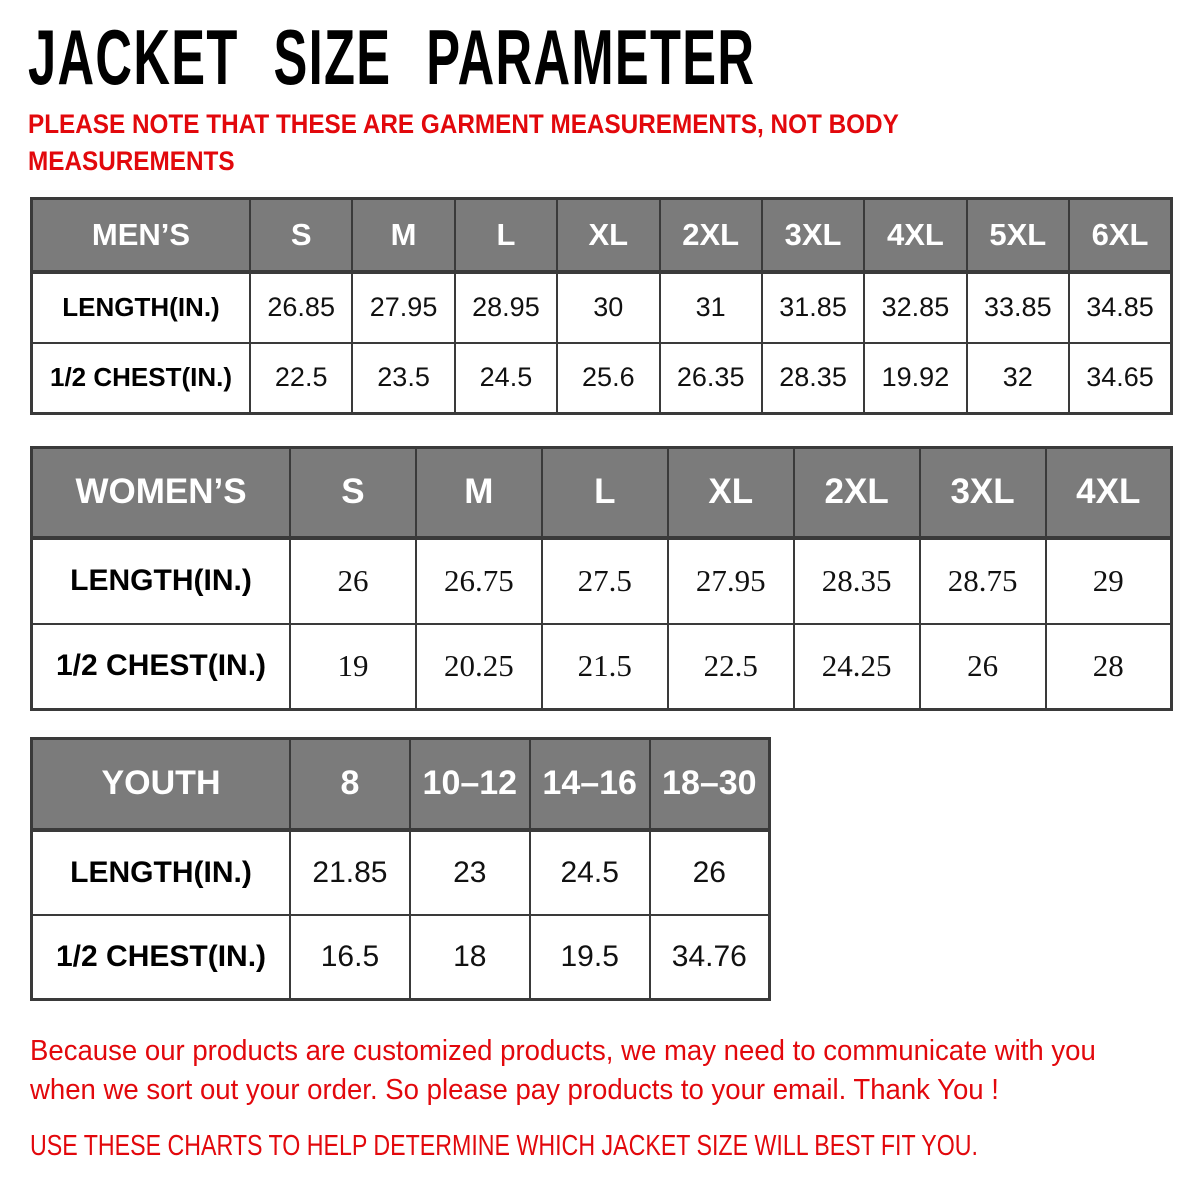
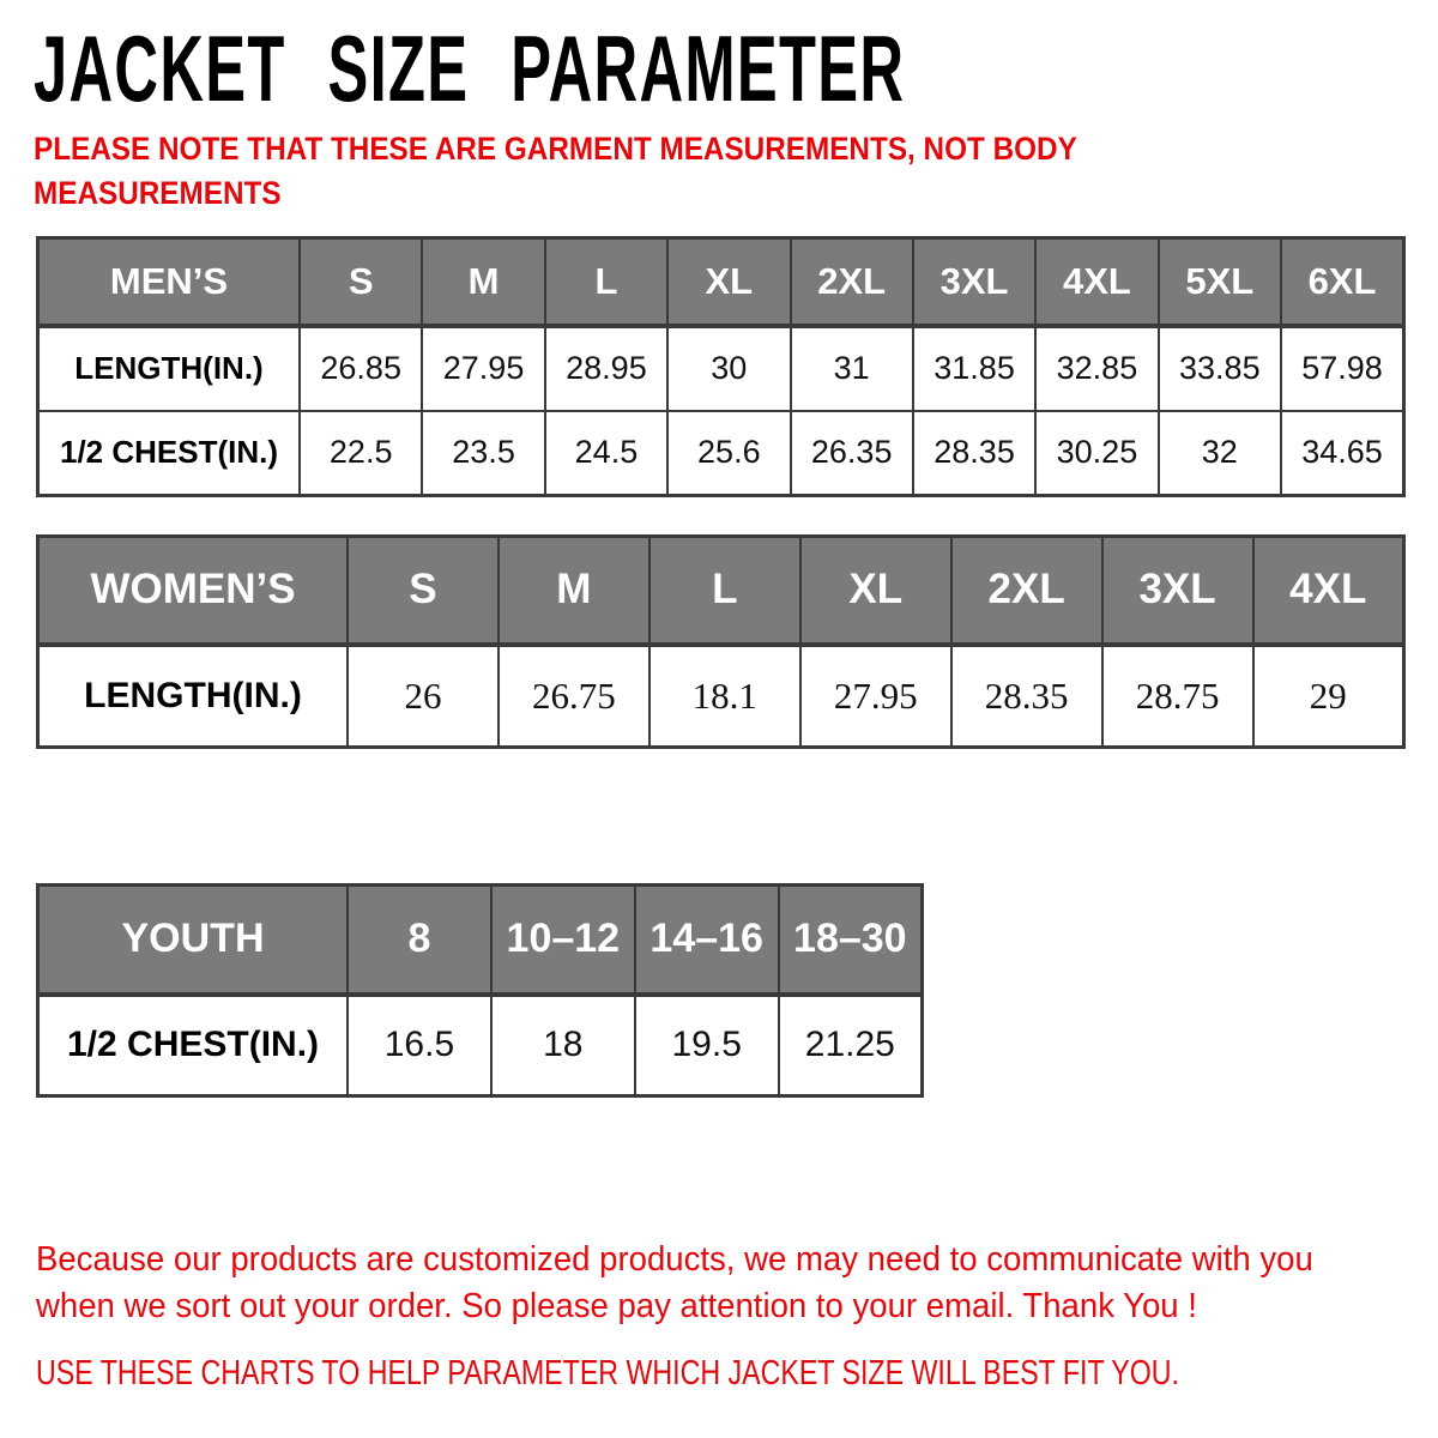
  JACKET SIZE PARAMETER
  PLEASE NOTE THAT THESE ARE GARMENT MEASUREMENTS, NOT BODY
  MEASUREMENTS
  MEN’S	S	M	L	XL	2XL	3XL	4XL	5XL	6XL
- LENGTH(IN.)	26.85	27.95	28.95	30	31	31.85	32.85	33.85	34.85
+ LENGTH(IN.)	26.85	27.95	28.95	30	31	31.85	32.85	33.85	57.98
- 1/2 CHEST(IN.)	22.5	23.5	24.5	25.6	26.35	28.35	19.92	32	34.65
+ 1/2 CHEST(IN.)	22.5	23.5	24.5	25.6	26.35	28.35	30.25	32	34.65
  WOMEN’S	S	M	L	XL	2XL	3XL	4XL
- LENGTH(IN.)	26	26.75	27.5	27.95	28.35	28.75	29
+ LENGTH(IN.)	26	26.75	18.1	27.95	28.35	28.75	29
- 1/2 CHEST(IN.)	19	20.25	21.5	22.5	24.25	26	28
  YOUTH	8	10–12	14–16	18–30
- LENGTH(IN.)	21.85	23	24.5	26
- 1/2 CHEST(IN.)	16.5	18	19.5	34.76
+ 1/2 CHEST(IN.)	16.5	18	19.5	21.25
  Because our products are customized products, we may need to communicate with you
- when we sort out your order. So please pay products to your email. Thank You !
+ when we sort out your order. So please pay attention to your email. Thank You !
- USE THESE CHARTS TO HELP DETERMINE WHICH JACKET SIZE WILL BEST FIT YOU.
+ USE THESE CHARTS TO HELP PARAMETER WHICH JACKET SIZE WILL BEST FIT YOU.
